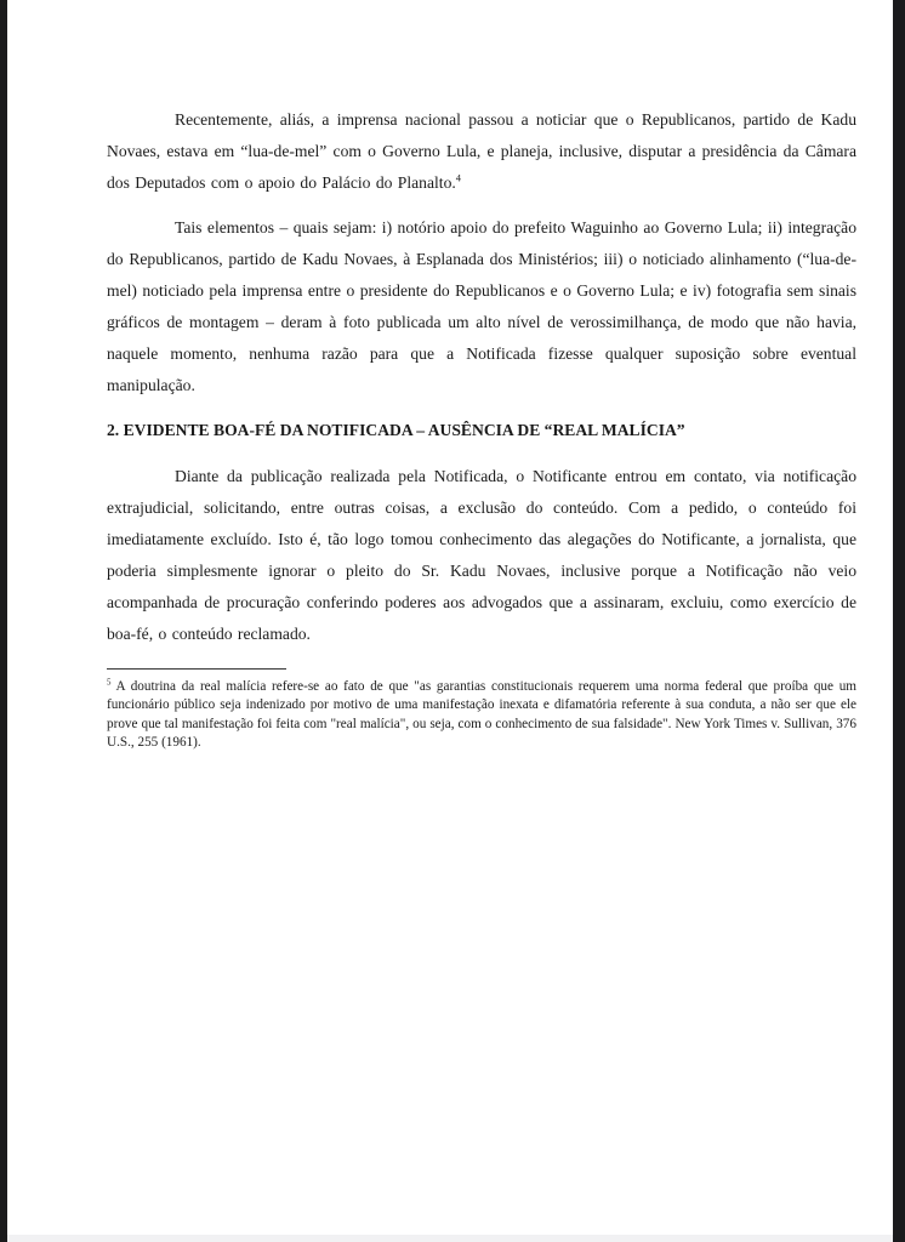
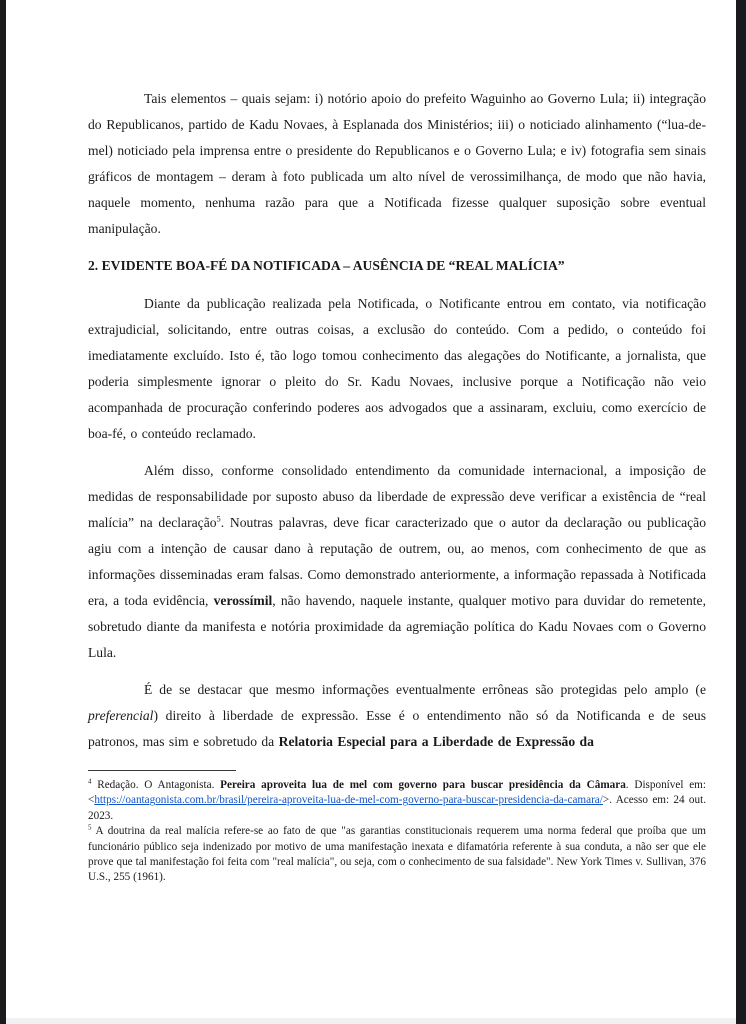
- Recentemente, aliás, a imprensa nacional passou a noticiar que o Republicanos, partido de Kadu Novaes, estava em “lua-de-mel” com o Governo Lula, e planeja, inclusive, disputar a presidência da Câmara dos Deputados com o apoio do Palácio do Planalto.4
  Tais elementos – quais sejam: i) notório apoio do prefeito Waguinho ao Governo Lula; ii) integração do Republicanos, partido de Kadu Novaes, à Esplanada dos Ministérios; iii) o noticiado alinhamento (“lua-de-mel) noticiado pela imprensa entre o presidente do Republicanos e o Governo Lula; e iv) fotografia sem sinais gráficos de montagem – deram à foto publicada um alto nível de verossimilhança, de modo que não havia, naquele momento, nenhuma razão para que a Notificada fizesse qualquer suposição sobre eventual manipulação.
  2. EVIDENTE BOA-FÉ DA NOTIFICADA – AUSÊNCIA DE “REAL MALÍCIA”
  Diante da publicação realizada pela Notificada, o Notificante entrou em contato, via notificação extrajudicial, solicitando, entre outras coisas, a exclusão do conteúdo. Com a pedido, o conteúdo foi imediatamente excluído. Isto é, tão logo tomou conhecimento das alegações do Notificante, a jornalista, que poderia simplesmente ignorar o pleito do Sr. Kadu Novaes, inclusive porque a Notificação não veio acompanhada de procuração conferindo poderes aos advogados que a assinaram, excluiu, como exercício de boa-fé, o conteúdo reclamado.
+ Além disso, conforme consolidado entendimento da comunidade internacional, a imposição de medidas de responsabilidade por suposto abuso da liberdade de expressão deve verificar a existência de “real malícia” na declaração5. Noutras palavras, deve ficar caracterizado que o autor da declaração ou publicação agiu com a intenção de causar dano à reputação de outrem, ou, ao menos, com conhecimento de que as informações disseminadas eram falsas. Como demonstrado anteriormente, a informação repassada à Notificada era, a toda evidência, verossímil, não havendo, naquele instante, qualquer motivo para duvidar do remetente, sobretudo diante da manifesta e notória proximidade da agremiação política do Kadu Novaes com o Governo Lula.
+ É de se destacar que mesmo informações eventualmente errôneas são protegidas pelo amplo (e preferencial) direito à liberdade de expressão. Esse é o entendimento não só da Notificanda e de seus patronos, mas sim e sobretudo da Relatoria Especial para a Liberdade de Expressão da
+ 4 Redação. O Antagonista. Pereira aproveita lua de mel com governo para buscar presidência da Câmara. Disponível em: <https://oantagonista.com.br/brasil/pereira-aproveita-lua-de-mel-com-governo-para-buscar-presidencia-da-camara/>. Acesso em: 24 out. 2023.
  5 A doutrina da real malícia refere-se ao fato de que "as garantias constitucionais requerem uma norma federal que proíba que um funcionário público seja indenizado por motivo de uma manifestação inexata e difamatória referente à sua conduta, a não ser que ele prove que tal manifestação foi feita com "real malícia", ou seja, com o conhecimento de sua falsidade". New York Times v. Sullivan, 376 U.S., 255 (1961).
